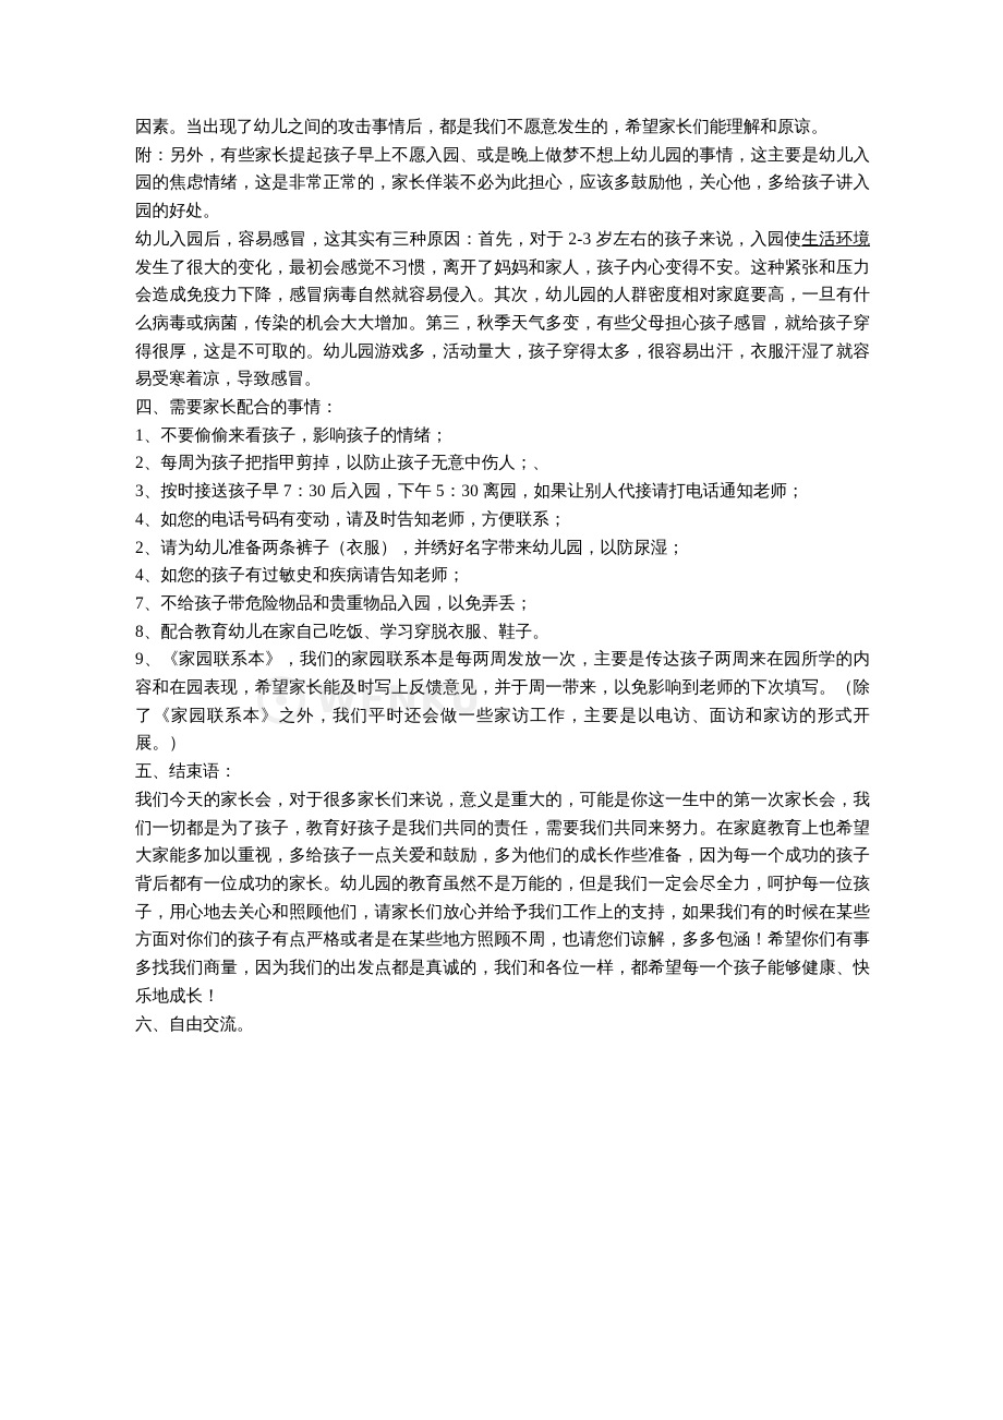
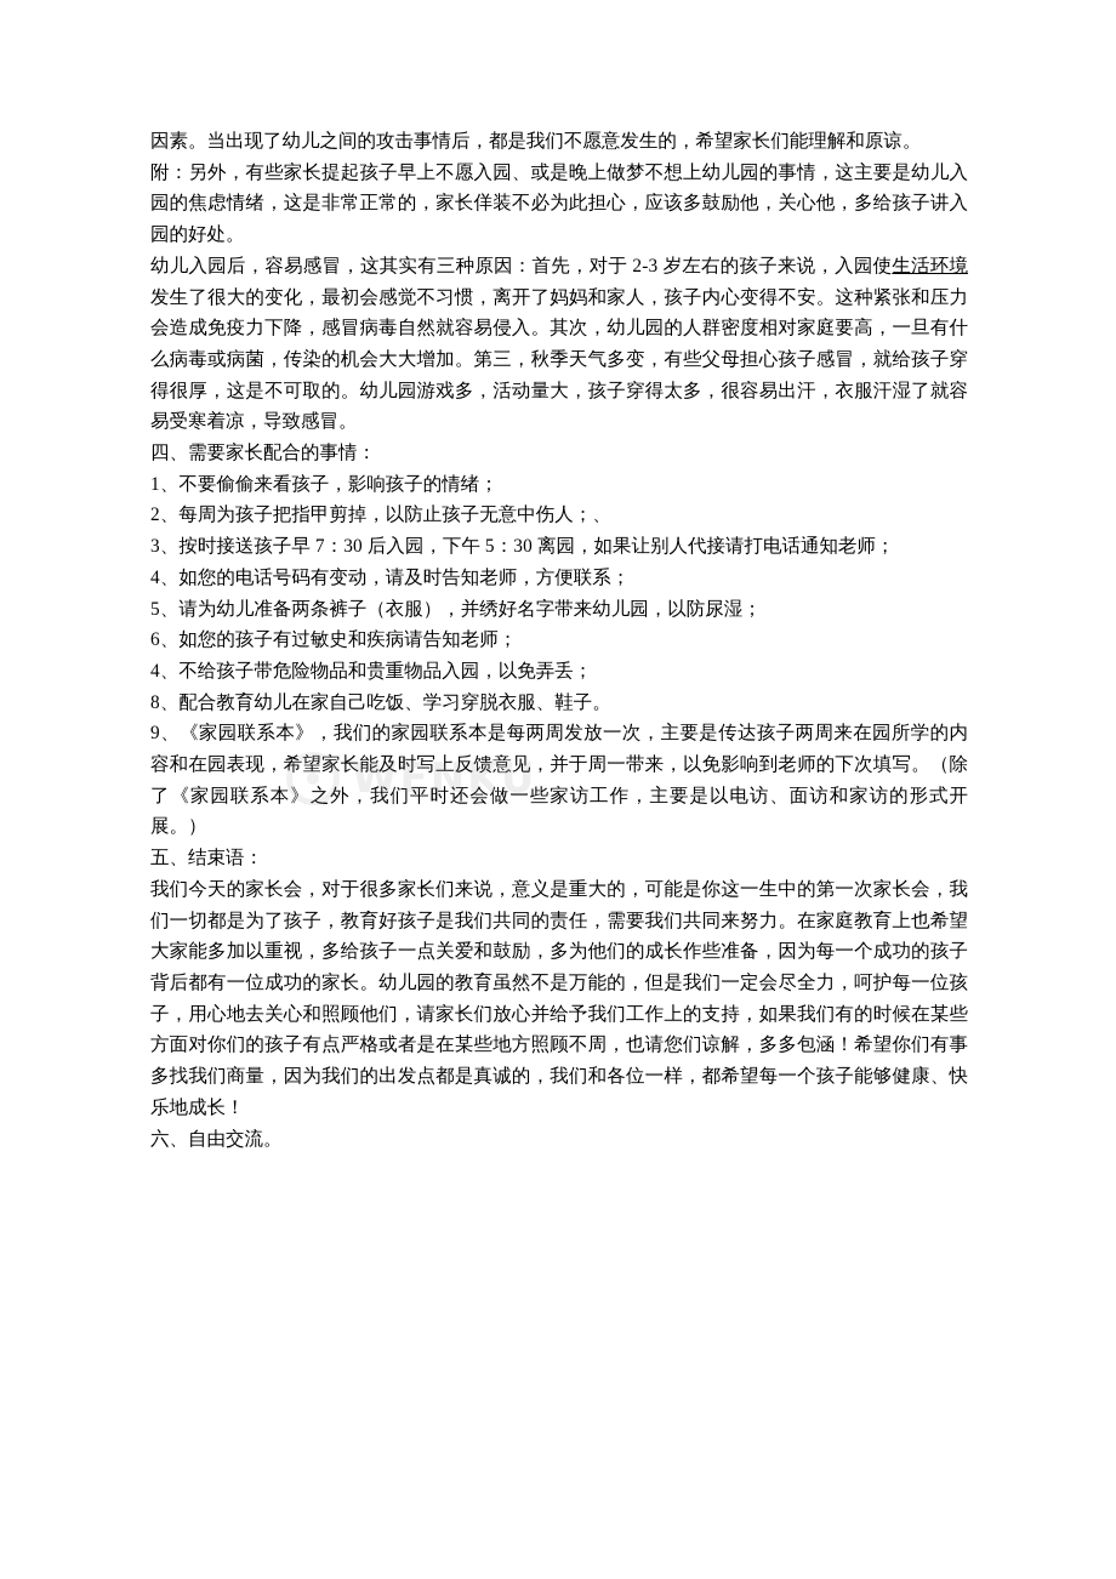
  因素。当出现了幼儿之间的攻击事情后，都是我们不愿意发生的，希望家长们能理解和原谅。
  附：另外，有些家长提起孩子早上不愿入园、或是晚上做梦不想上幼儿园的事情，这主要是幼儿入园的焦虑情绪，这是非常正常的，家长佯装不必为此担心，应该多鼓励他，关心他，多给孩子讲入园的好处。
  幼儿入园后，容易感冒，这其实有三种原因：首先，对于 2-3 岁左右的孩子来说，入园使生活环境发生了很大的变化，最初会感觉不习惯，离开了妈妈和家人，孩子内心变得不安。这种紧张和压力会造成免疫力下降，感冒病毒自然就容易侵入。其次，幼儿园的人群密度相对家庭要高，一旦有什么病毒或病菌，传染的机会大大增加。第三，秋季天气多变，有些父母担心孩子感冒，就给孩子穿得很厚，这是不可取的。幼儿园游戏多，活动量大，孩子穿得太多，很容易出汗，衣服汗湿了就容易受寒着凉，导致感冒。
  四、需要家长配合的事情：
  1、不要偷偷来看孩子，影响孩子的情绪；
  2、每周为孩子把指甲剪掉，以防止孩子无意中伤人；、
  3、按时接送孩子早 7：30 后入园，下午 5：30 离园，如果让别人代接请打电话通知老师；
  4、如您的电话号码有变动，请及时告知老师，方便联系；
- 2、请为幼儿准备两条裤子（衣服），并绣好名字带来幼儿园，以防尿湿；
+ 5、请为幼儿准备两条裤子（衣服），并绣好名字带来幼儿园，以防尿湿；
- 4、如您的孩子有过敏史和疾病请告知老师；
+ 6、如您的孩子有过敏史和疾病请告知老师；
- 7、不给孩子带危险物品和贵重物品入园，以免弄丢；
+ 4、不给孩子带危险物品和贵重物品入园，以免弄丢；
  8、配合教育幼儿在家自己吃饭、学习穿脱衣服、鞋子。
  9、《家园联系本》，我们的家园联系本是每两周发放一次，主要是传达孩子两周来在园所学的内容和在园表现，希望家长能及时写上反馈意见，并于周一带来，以免影响到老师的下次填写。（除了《家园联系本》之外，我们平时还会做一些家访工作，主要是以电访、面访和家访的形式开展。）
  五、结束语：
  我们今天的家长会，对于很多家长们来说，意义是重大的，可能是你这一生中的第一次家长会，我们一切都是为了孩子，教育好孩子是我们共同的责任，需要我们共同来努力。在家庭教育上也希望大家能多加以重视，多给孩子一点关爱和鼓励，多为他们的成长作些准备，因为每一个成功的孩子背后都有一位成功的家长。幼儿园的教育虽然不是万能的，但是我们一定会尽全力，呵护每一位孩子，用心地去关心和照顾他们，请家长们放心并给予我们工作上的支持，如果我们有的时候在某些方面对你们的孩子有点严格或者是在某些地方照顾不周，也请您们谅解，多多包涵！希望你们有事多找我们商量，因为我们的出发点都是真诚的，我们和各位一样，都希望每一个孩子能够健康、快乐地成长！
  六、自由交流。
  WENKU
